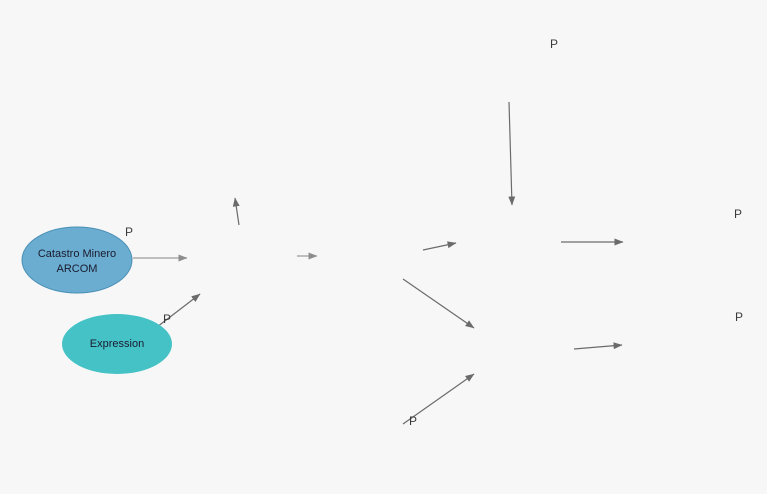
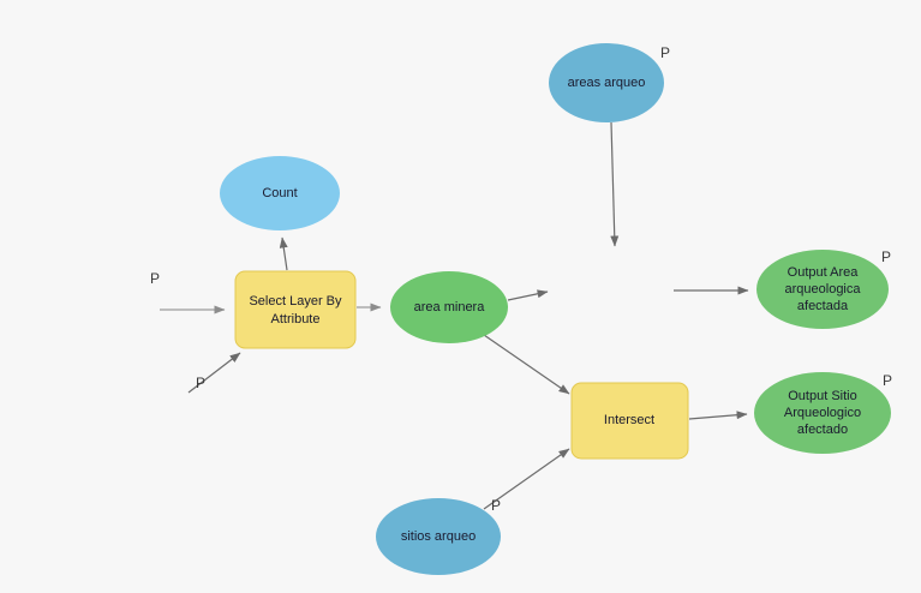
- Catastro Minero
- ARCOM
  P
- Expression
  P
+ Select Layer By
+ Attribute
+ Count
+ area minera
+ areas arqueo
  P
+ Output Area
+ arqueologica
+ afectada
  P
+ Intersect
+ Output Sitio
+ Arqueologico
+ afectado
  P
+ sitios arqueo
  P
